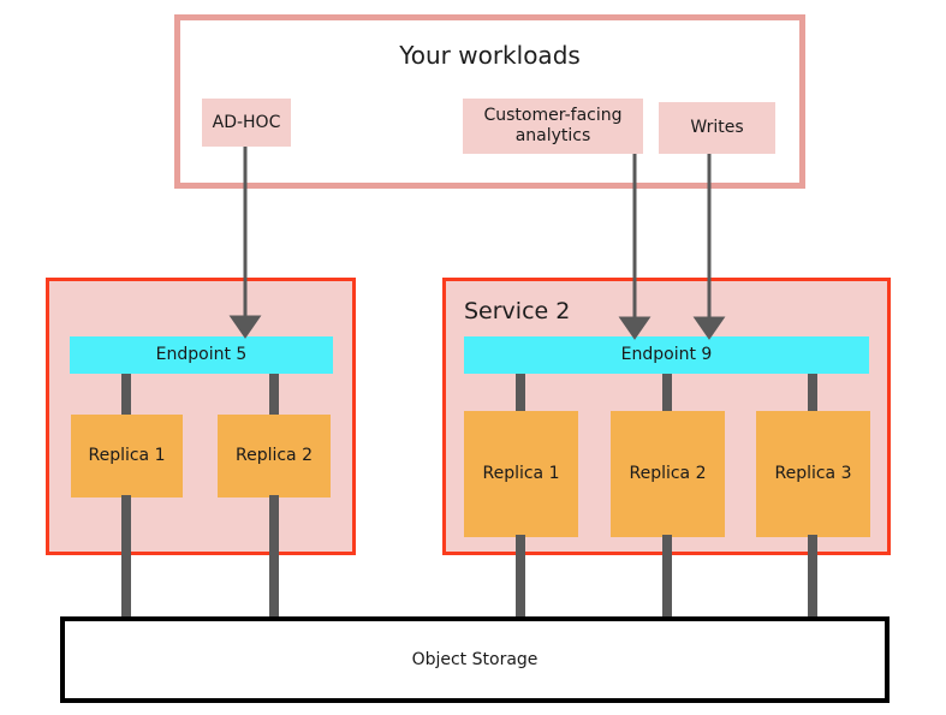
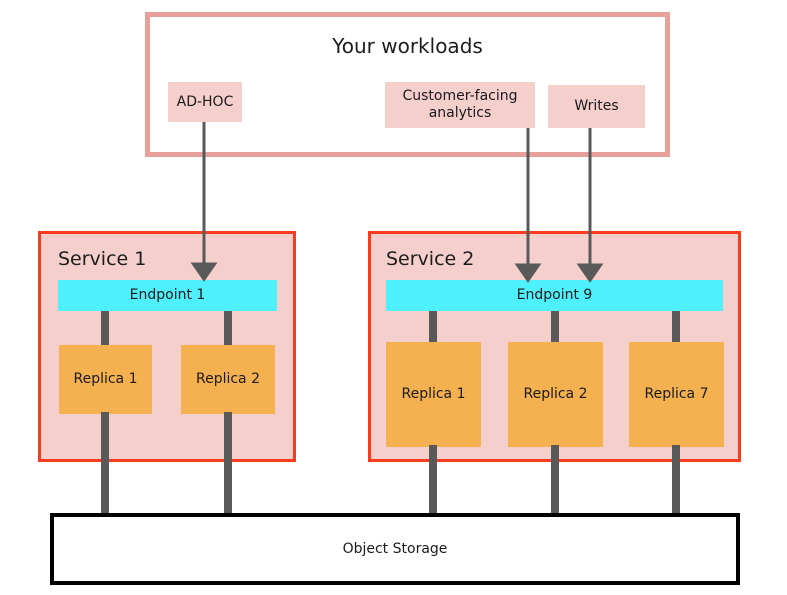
  Your workloads
  AD-HOC
  Customer-facing analytics
  Writes
+ Service 1
- Endpoint 5
+ Endpoint 1
  Replica 1
  Replica 2
  Service 2
  Endpoint 9
  Replica 1
  Replica 2
- Replica 3
+ Replica 7
  Object Storage
